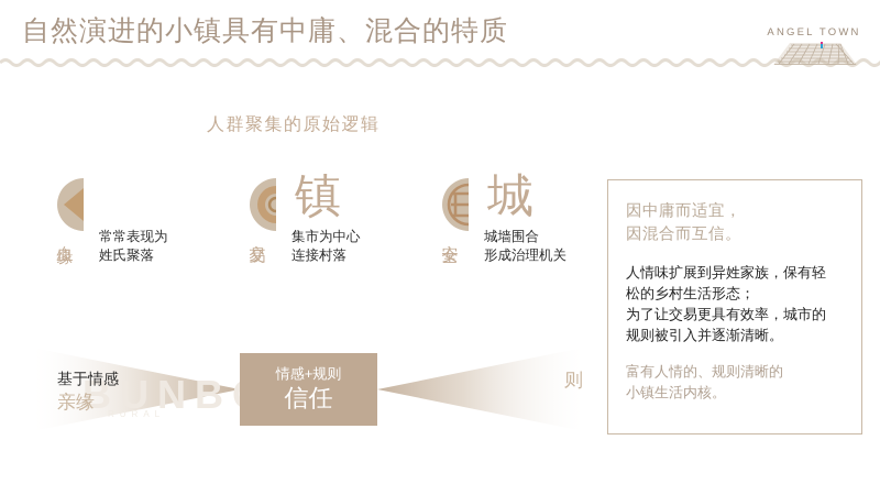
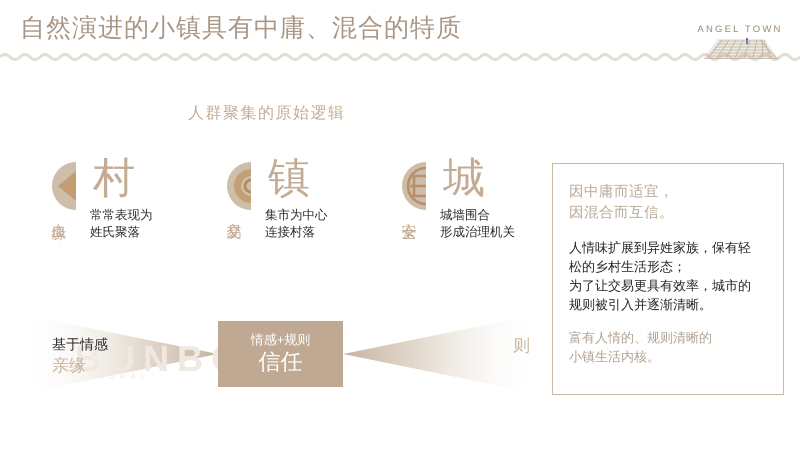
  自然演进的小镇具有中庸、混合的特质
  ANGEL TOWN
  人群聚集的原始逻辑
+ 村
  常常表现为
  姓氏聚落
  镇
  集市为中心
  连接村落
  城
  城墙围合
  形成治理机关
  BUNB
  RURAL
  基于情感
  亲缘
  情感+规则
  信任
  则
  因中庸而适宜，
  因混合而互信。
  人情味扩展到异姓家族，保有轻
  松的乡村生活形态；
  为了让交易更具有效率，城市的
  规则被引入并逐渐清晰。
  富有人情的、规则清晰的
  小镇生活内核。
